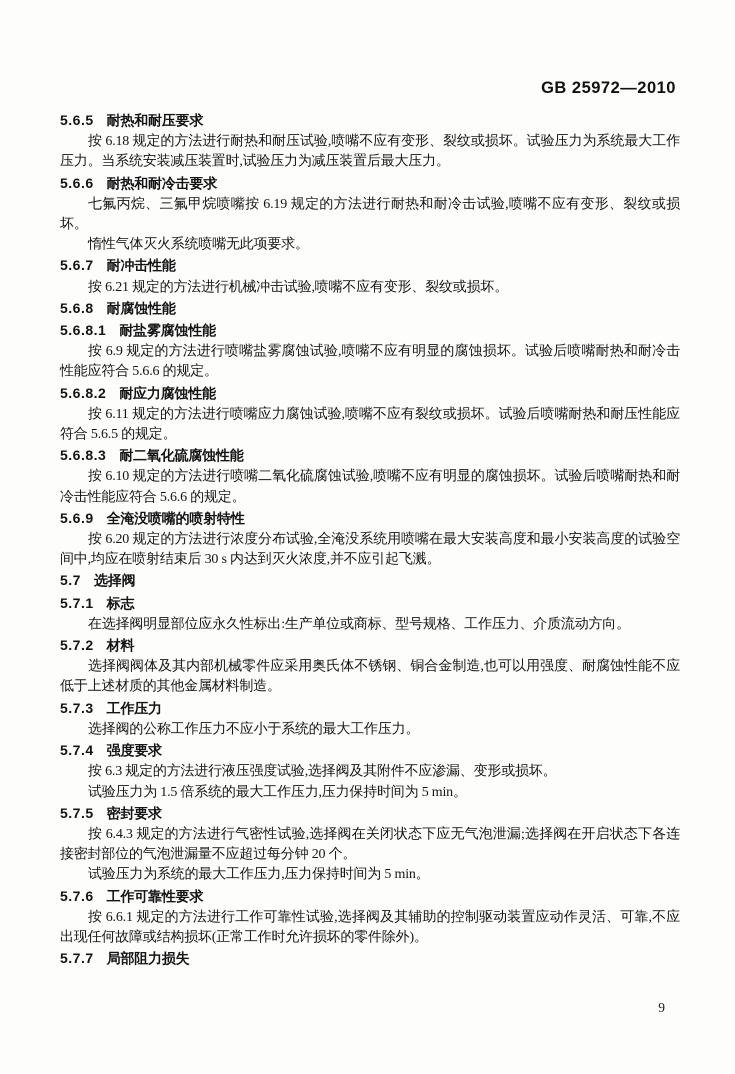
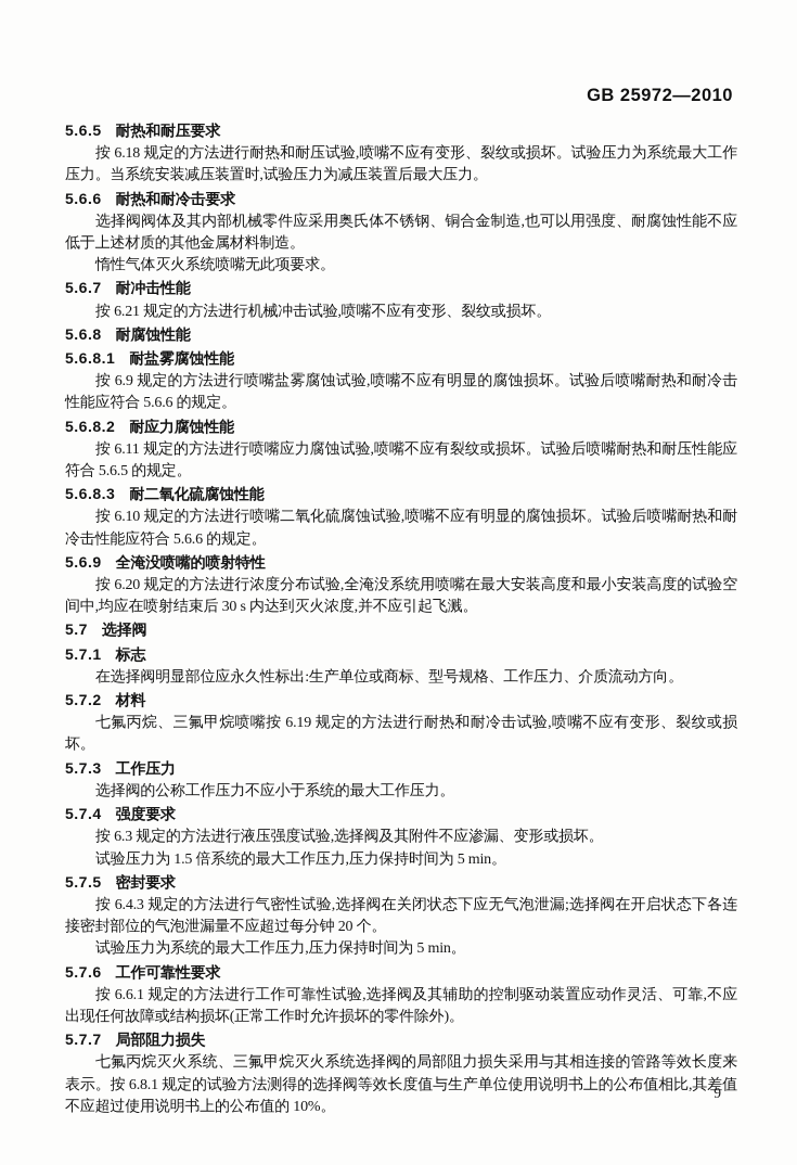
  GB 25972—2010
  5.6.5 耐热和耐压要求
  按 6.18 规定的方法进行耐热和耐压试验,喷嘴不应有变形、裂纹或损坏。试验压力为系统最大工作压力。当系统安装减压装置时,试验压力为减压装置后最大压力。
  5.6.6 耐热和耐冷击要求
- 七氟丙烷、三氟甲烷喷嘴按 6.19 规定的方法进行耐热和耐冷击试验,喷嘴不应有变形、裂纹或损坏。
+ 选择阀阀体及其内部机械零件应采用奥氏体不锈钢、铜合金制造,也可以用强度、耐腐蚀性能不应低于上述材质的其他金属材料制造。
  惰性气体灭火系统喷嘴无此项要求。
  5.6.7 耐冲击性能
  按 6.21 规定的方法进行机械冲击试验,喷嘴不应有变形、裂纹或损坏。
  5.6.8 耐腐蚀性能
  5.6.8.1 耐盐雾腐蚀性能
  按 6.9 规定的方法进行喷嘴盐雾腐蚀试验,喷嘴不应有明显的腐蚀损坏。试验后喷嘴耐热和耐冷击性能应符合 5.6.6 的规定。
  5.6.8.2 耐应力腐蚀性能
  按 6.11 规定的方法进行喷嘴应力腐蚀试验,喷嘴不应有裂纹或损坏。试验后喷嘴耐热和耐压性能应符合 5.6.5 的规定。
  5.6.8.3 耐二氧化硫腐蚀性能
  按 6.10 规定的方法进行喷嘴二氧化硫腐蚀试验,喷嘴不应有明显的腐蚀损坏。试验后喷嘴耐热和耐冷击性能应符合 5.6.6 的规定。
  5.6.9 全淹没喷嘴的喷射特性
  按 6.20 规定的方法进行浓度分布试验,全淹没系统用喷嘴在最大安装高度和最小安装高度的试验空间中,均应在喷射结束后 30 s 内达到灭火浓度,并不应引起飞溅。
  5.7 选择阀
  5.7.1 标志
  在选择阀明显部位应永久性标出:生产单位或商标、型号规格、工作压力、介质流动方向。
  5.7.2 材料
- 选择阀阀体及其内部机械零件应采用奥氏体不锈钢、铜合金制造,也可以用强度、耐腐蚀性能不应低于上述材质的其他金属材料制造。
+ 七氟丙烷、三氟甲烷喷嘴按 6.19 规定的方法进行耐热和耐冷击试验,喷嘴不应有变形、裂纹或损坏。
  5.7.3 工作压力
  选择阀的公称工作压力不应小于系统的最大工作压力。
  5.7.4 强度要求
  按 6.3 规定的方法进行液压强度试验,选择阀及其附件不应渗漏、变形或损坏。
  试验压力为 1.5 倍系统的最大工作压力,压力保持时间为 5 min。
  5.7.5 密封要求
  按 6.4.3 规定的方法进行气密性试验,选择阀在关闭状态下应无气泡泄漏;选择阀在开启状态下各连接密封部位的气泡泄漏量不应超过每分钟 20 个。
  试验压力为系统的最大工作压力,压力保持时间为 5 min。
  5.7.6 工作可靠性要求
  按 6.6.1 规定的方法进行工作可靠性试验,选择阀及其辅助的控制驱动装置应动作灵活、可靠,不应出现任何故障或结构损坏(正常工作时允许损坏的零件除外)。
  5.7.7 局部阻力损失
+ 七氟丙烷灭火系统、三氟甲烷灭火系统选择阀的局部阻力损失采用与其相连接的管路等效长度来表示。按 6.8.1 规定的试验方法测得的选择阀等效长度值与生产单位使用说明书上的公布值相比,其差值不应超过使用说明书上的公布值的 10%。
  9
